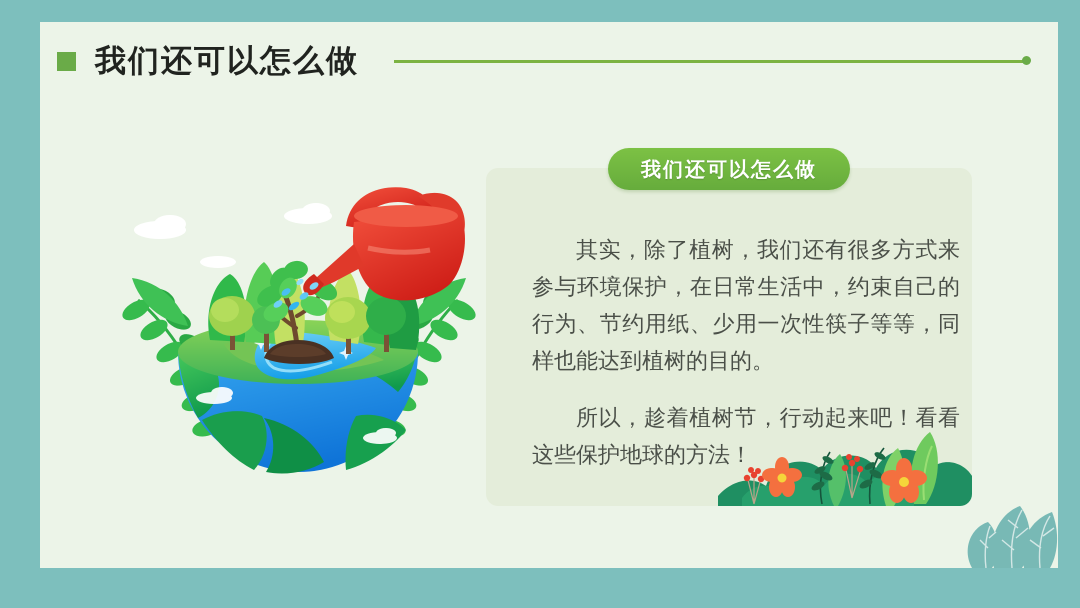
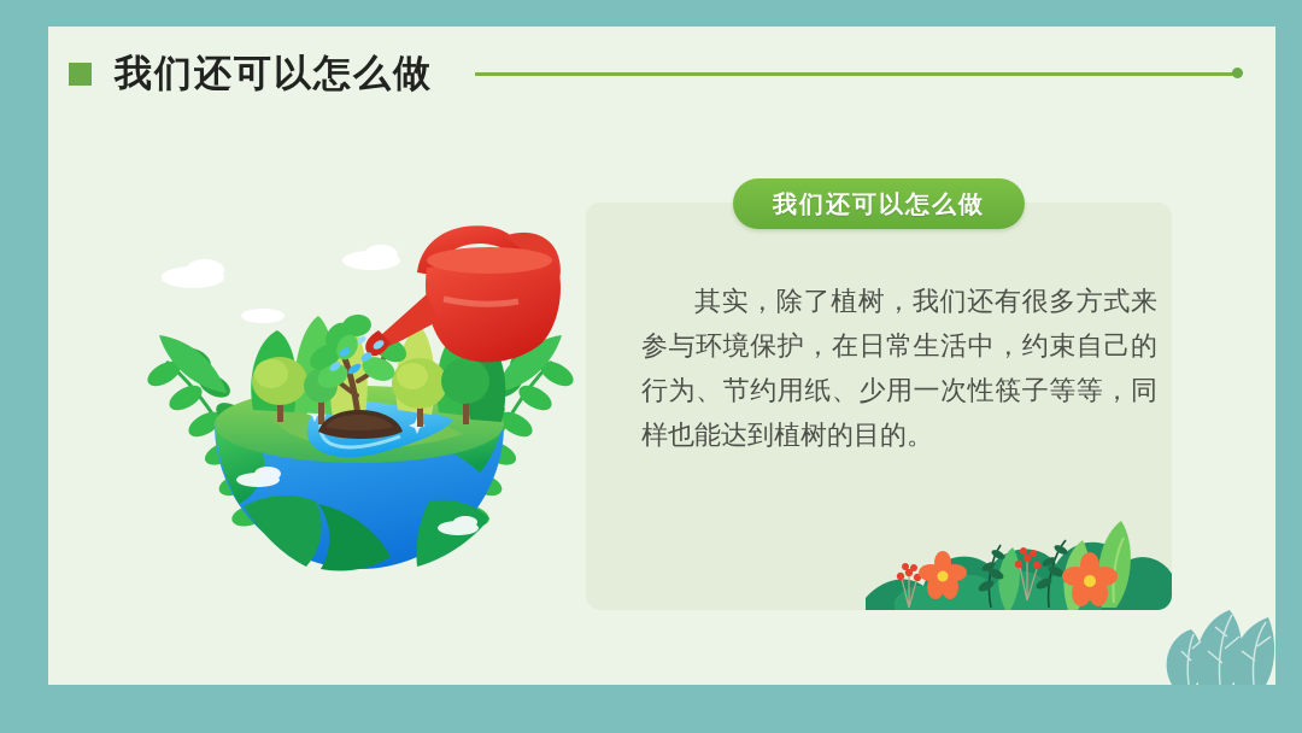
  我们还可以怎么做
  我们还可以怎么做
  其实，除了植树，我们还有很多方式来参与环境保护，在日常生活中，约束自己的行为、节约用纸、少用一次性筷子等等，同样也能达到植树的目的。
- 所以，趁着植树节，行动起来吧！看看这些保护地球的方法！
